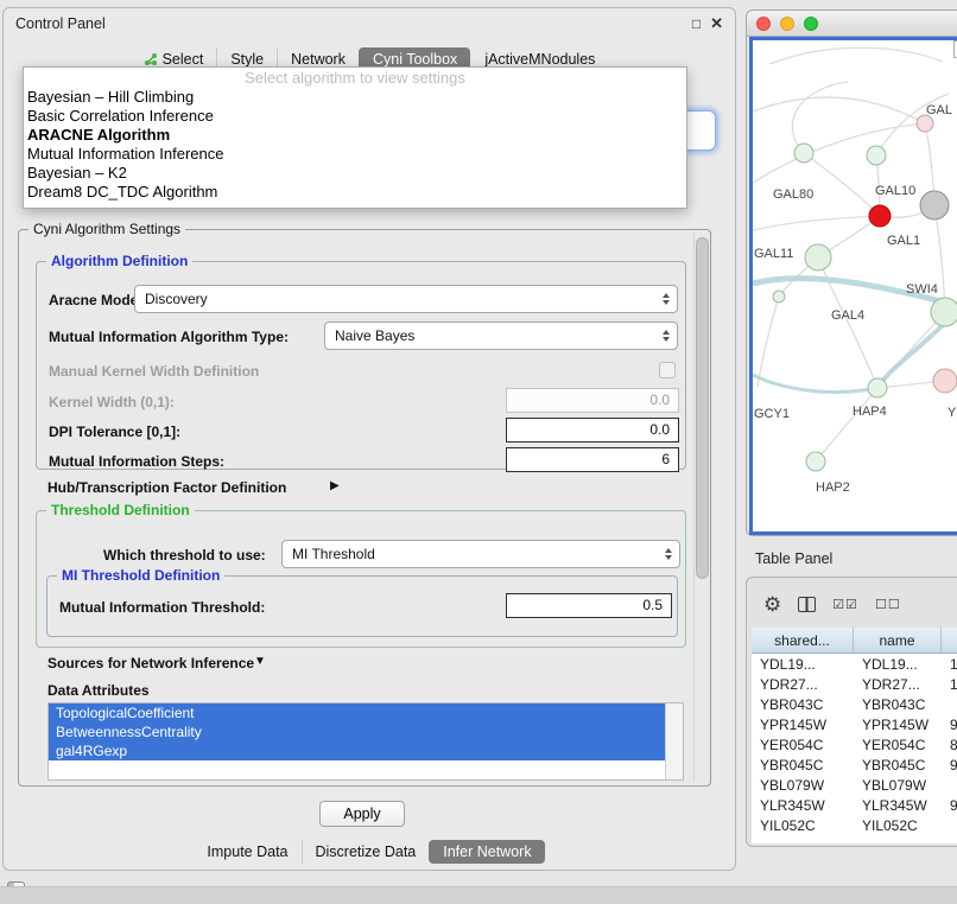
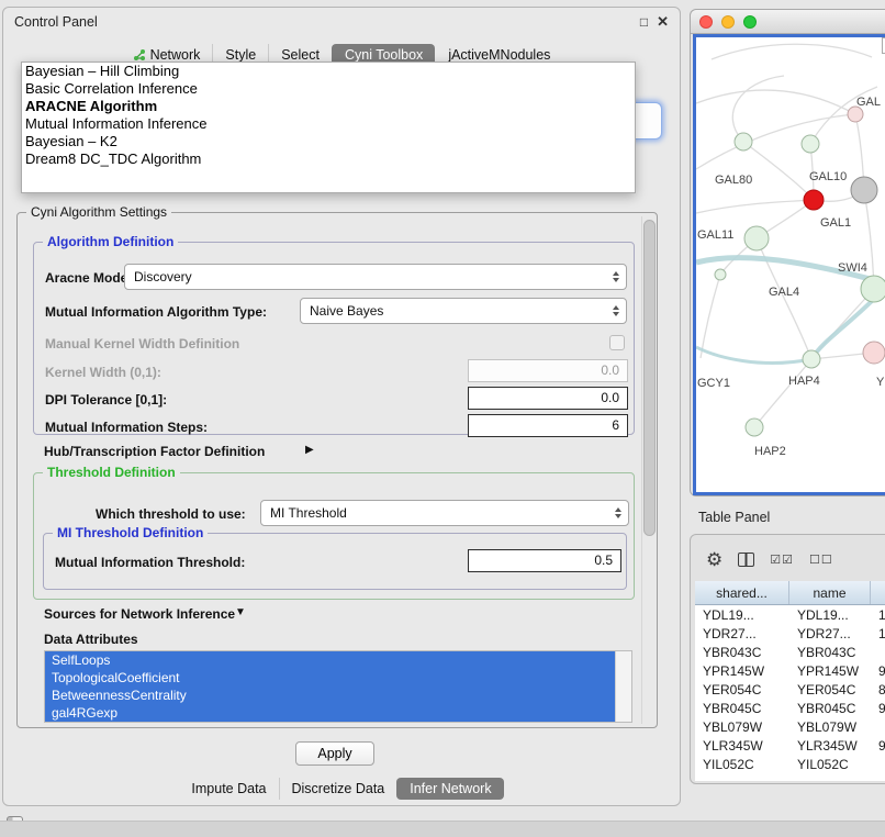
  Control Panel
  □
  ✕
- Select
+ Network
  Style
- Network
+ Select
  Cyni Toolbox
  jActiveMNodules
- Select algorithm to view settings
  Bayesian – Hill Climbing
  Basic Correlation Inference
  ARACNE Algorithm
  Mutual Information Inference
  Bayesian – K2
  Dream8 DC_TDC Algorithm
  Cyni Algorithm Settings
  Algorithm Definition
  Aracne Mod
  Discovery
  Mutual Information Algorithm Type:
  Naive Bayes
  Manual Kernel Width Definition
  Kernel Width (0,1):
  0.0
  DPI Tolerance [0,1]:
  0.0
  Mutual Information Steps:
  6
  Hub/Transcription Factor Definition
  ▶
  Threshold Definition
  Which threshold to use:
  MI Threshold
  MI Threshold Definition
  Mutual Information Threshold:
  0.5
  Sources for Network Inference
  ▼
  Data Attributes
+ SelfLoops
  TopologicalCoefficient
  BetweennessCentrality
  gal4RGexp
  Apply
  Impute Data
  Discretize Data
  Infer Network
  GAL
  GAL80
  GAL10
  GAL11
  GAL1
  SWI4
  GAL4
  GCY1
  HAP4
  Y
  HAP2
  Table Panel
  ⚙
  ☑☑
  ☐☐
  shared...
  name
  YDL19...
  YDL19...
  YDR27...
  YDR27...
  YBR043C
  YBR043C
  YPR145W
  YPR145W
  YER054C
  YER054C
  YBR045C
  YBR045C
  YBL079W
  YBL079W
  YLR345W
  YLR345W
  YIL052C
  YIL052C
